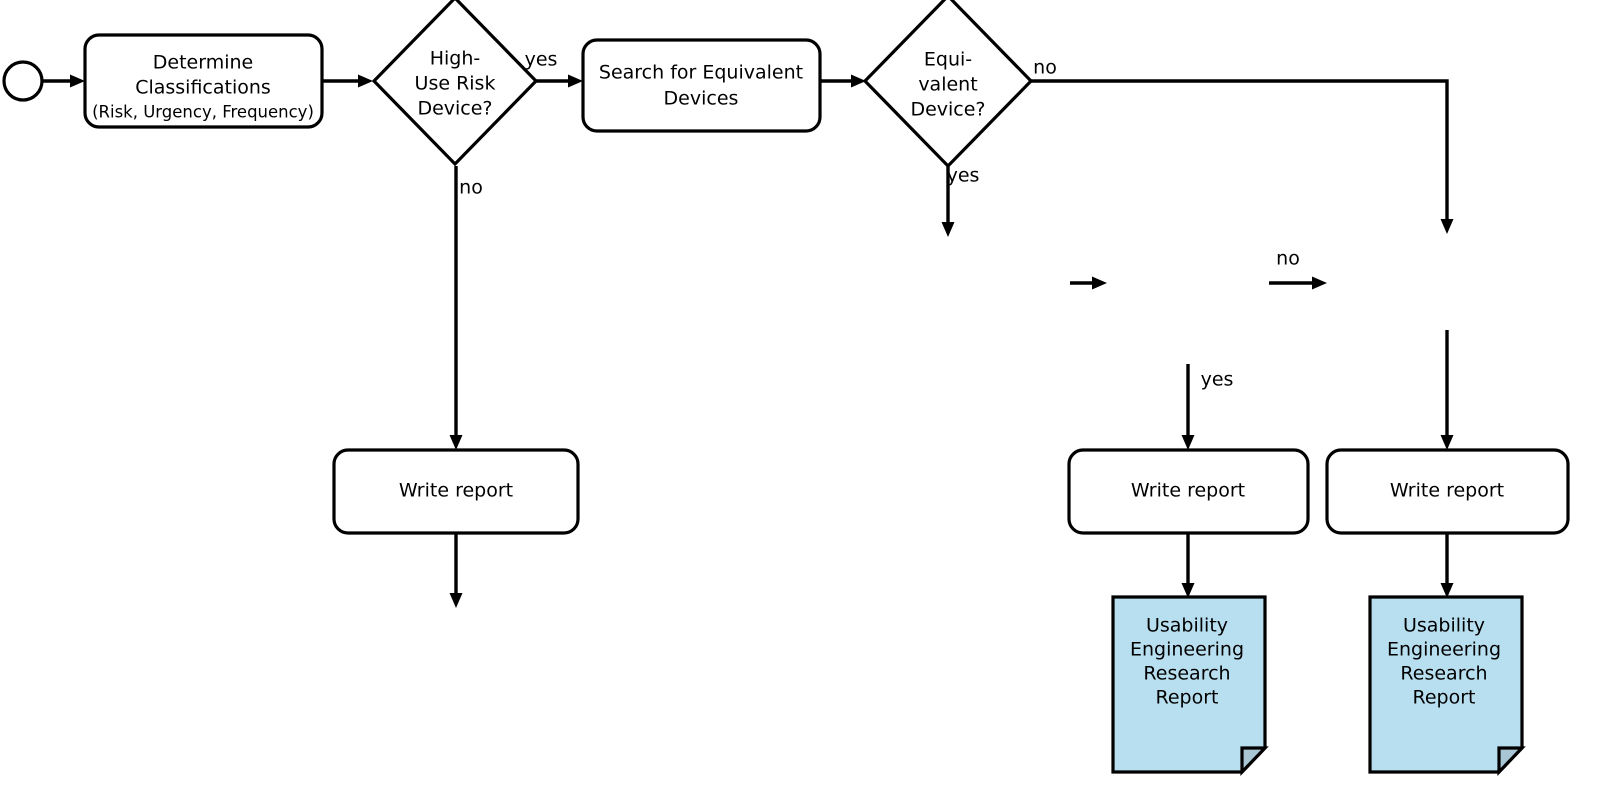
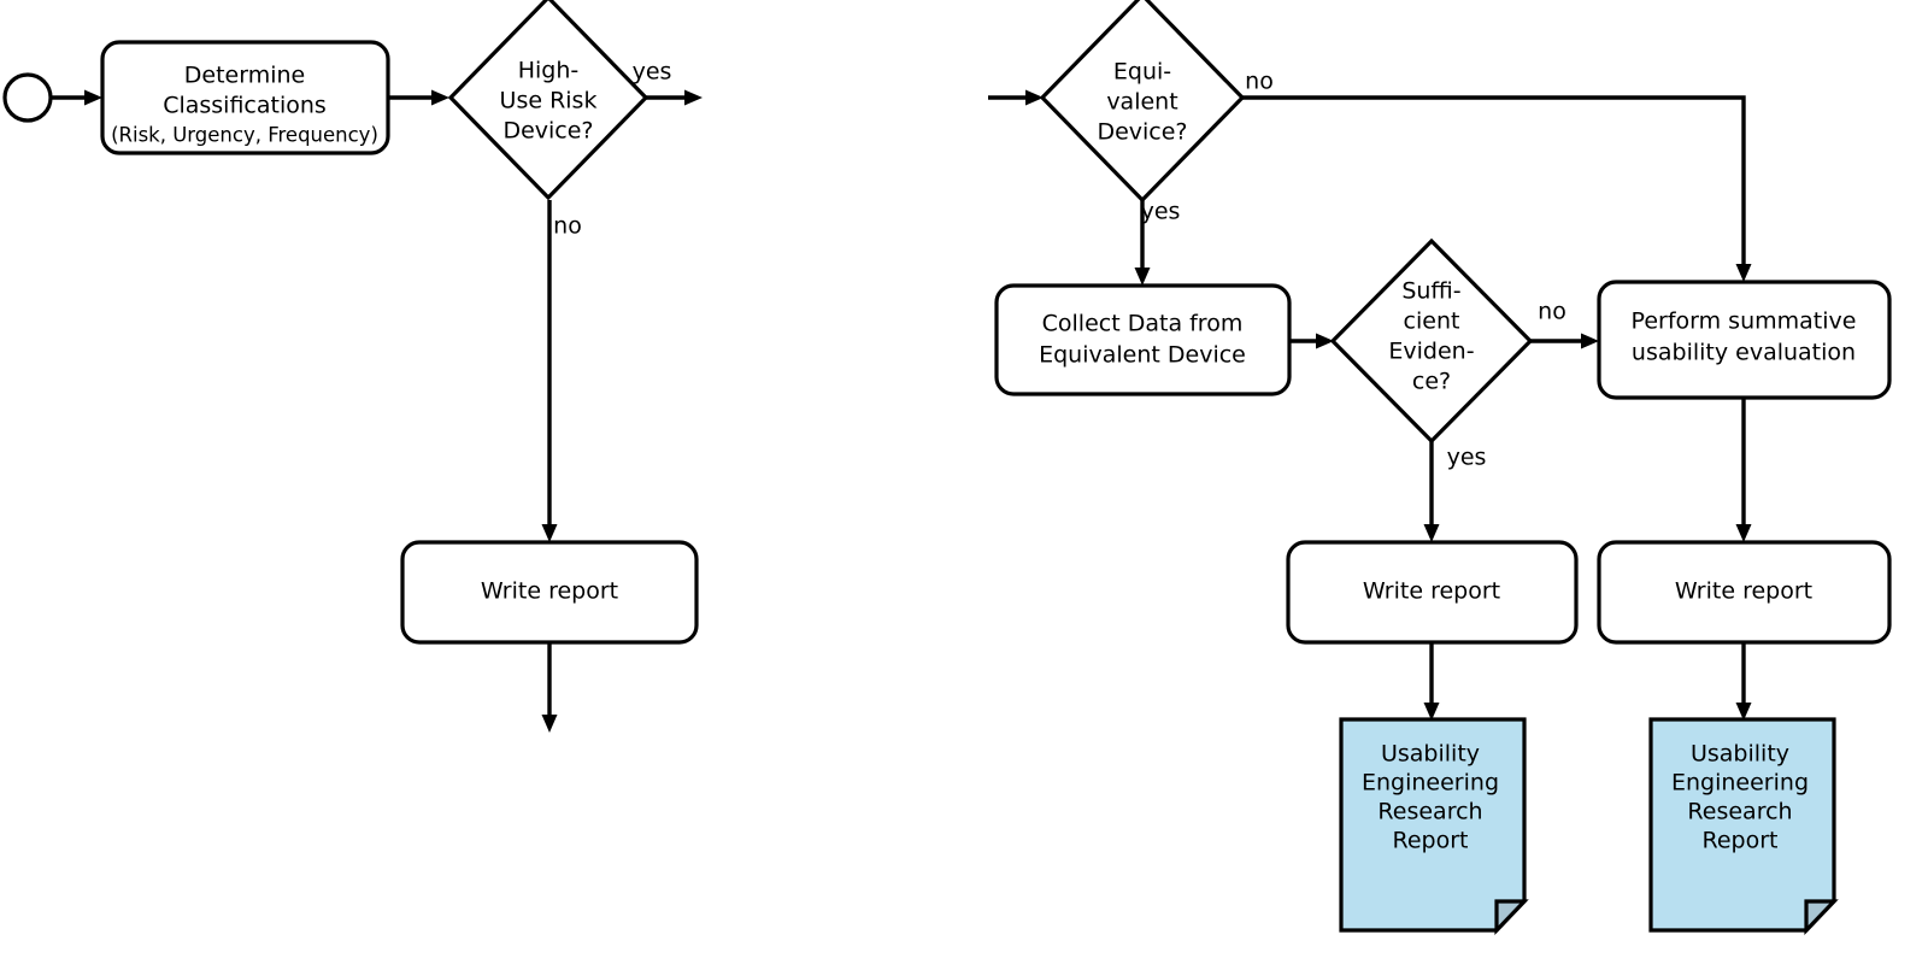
  yes
  no
  no
  yes
  no
  yes
  Determine
  Classifications
  (Risk, Urgency, Frequency)
  High-
  Use Risk
  Device?
- Search for Equivalent
- Devices
  Equi-
  valent
  Device?
+ Collect Data from
+ Equivalent Device
+ Suffi-
+ cient
+ Eviden-
+ ce?
+ Perform summative
+ usability evaluation
  Write report
  Write report
  Write report
  Usability
  Engineering
  Research
  Report
  Usability
  Engineering
  Research
  Report
